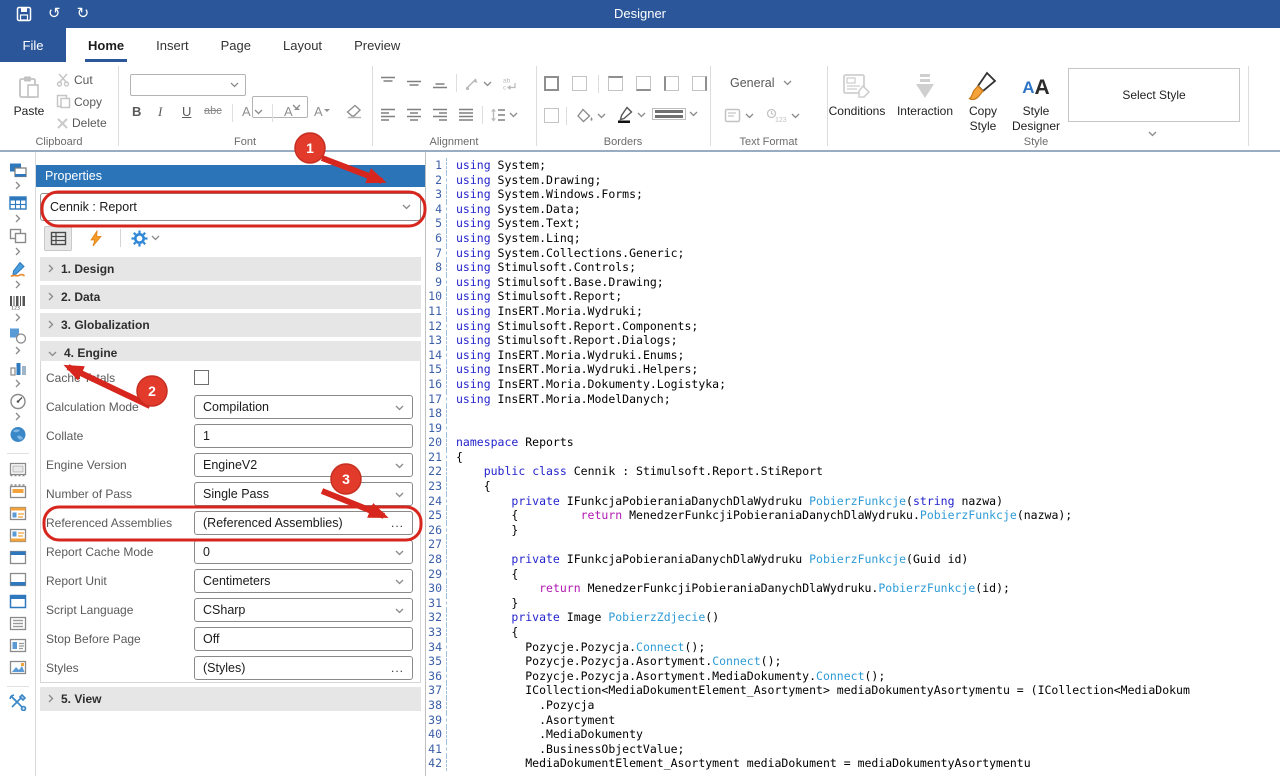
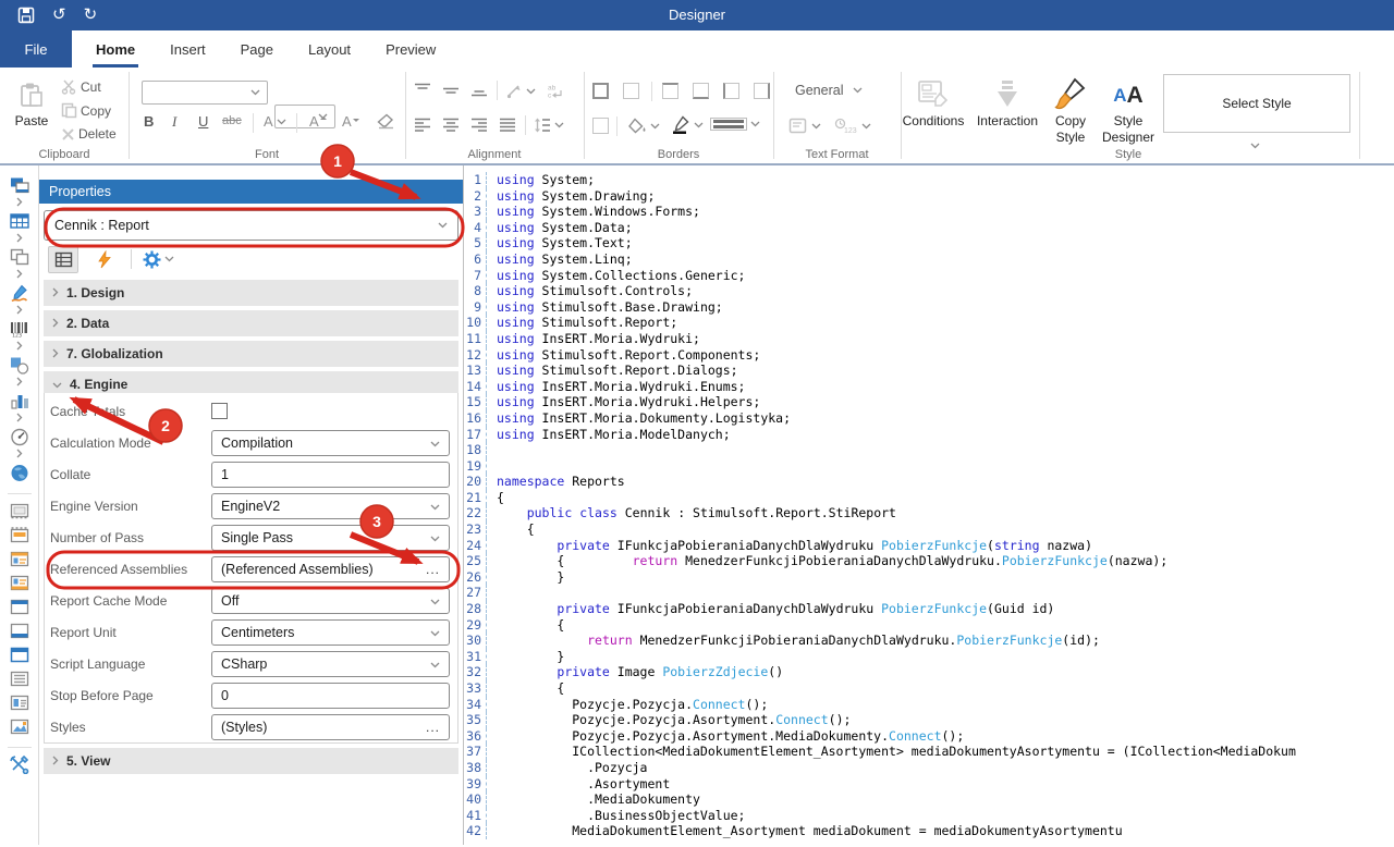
  ↺
  ↻
  Designer
  File
  Home
  Insert
  Page
  Layout
  Preview
  Paste
  Cut
  Copy
  Delete
  Clipboard
  B
  I
  U
  abc
  A
  A
  A
  Font
  Alignment
  Borders
  General
  Text Format
  Conditions
  Interaction
  Copy
  Style
  A
  A
  Style
  Designer
  Select Style
  Style
  Properties
  Cennik : Report
  1. Design
  2. Data
- 3. Globalization
+ 7. Globalization
  4. Engine
  Cachetals
  Calculation Mode
  Compilation
  Collate
  1
  Engine Version
  EngineV2
  Number of Pass
  Single Pass
  Referenced Assemblies
  (Referenced Assemblies)
  ...
  Report Cache Mode
- 0
+ Off
  Report Unit
  Centimeters
  Script Language
  CSharp
  Stop Before Page
- Off
+ 0
  Styles
  (Styles)
  ...
  5. View
  1
  using System;
  2
  using System.Drawing;
  3
  using System.Windows.Forms;
  4
  using System.Data;
  5
  using System.Text;
  6
  using System.Linq;
  7
  using System.Collections.Generic;
  8
  using Stimulsoft.Controls;
  9
  using Stimulsoft.Base.Drawing;
  10
  using Stimulsoft.Report;
  11
  using InsERT.Moria.Wydruki;
  12
  using Stimulsoft.Report.Components;
  13
  using Stimulsoft.Report.Dialogs;
  14
  using InsERT.Moria.Wydruki.Enums;
  15
  using InsERT.Moria.Wydruki.Helpers;
  16
  using InsERT.Moria.Dokumenty.Logistyka;
  17
  using InsERT.Moria.ModelDanych;
  18
  19
  20
  namespace Reports
  21
  {
  22
  public class Cennik : Stimulsoft.Report.StiReport
  23
  {
  24
  private IFunkcjaPobieraniaDanychDlaWydruku PobierzFunkcje(string nazwa)
  25
  { return MenedzerFunkcjiPobieraniaDanychDlaWydruku.PobierzFunkcje(nazwa);
  26
  }
  27
  28
  private IFunkcjaPobieraniaDanychDlaWydruku PobierzFunkcje(Guid id)
  29
  {
  30
  return MenedzerFunkcjiPobieraniaDanychDlaWydruku.PobierzFunkcje(id);
  31
  }
  32
  private Image PobierzZdjecie()
  33
  {
  34
  Pozycje.Pozycja.Connect();
  35
  Pozycje.Pozycja.Asortyment.Connect();
  36
  Pozycje.Pozycja.Asortyment.MediaDokumenty.Connect();
  37
  ICollection<MediaDokumentElement_Asortyment> mediaDokumentyAsortymentu = (ICollection<MediaDokum
  38
  .Pozycja
  39
  .Asortyment
  40
  .MediaDokumenty
  41
  .BusinessObjectValue;
  42
  MediaDokumentElement_Asortyment mediaDokument = mediaDokumentyAsortymentu
  1
  2
  3
